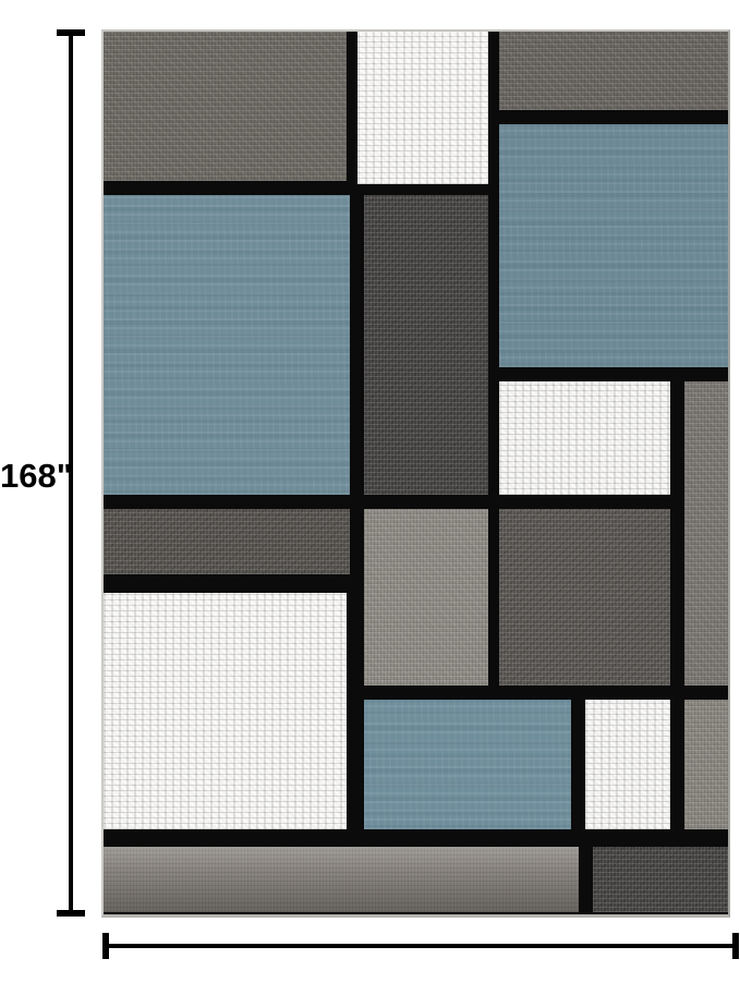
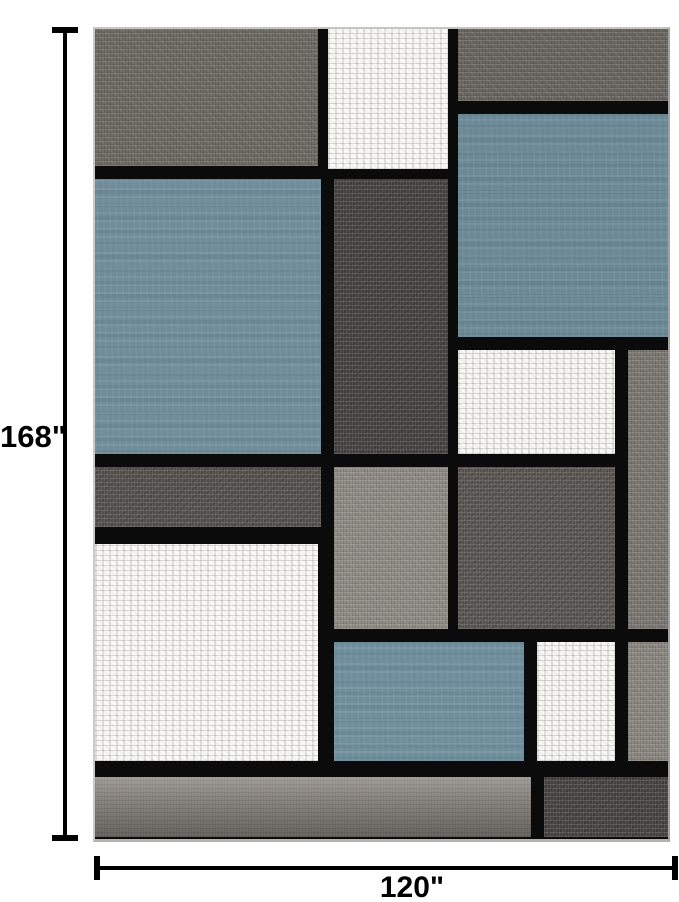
  168"
+ 120"
